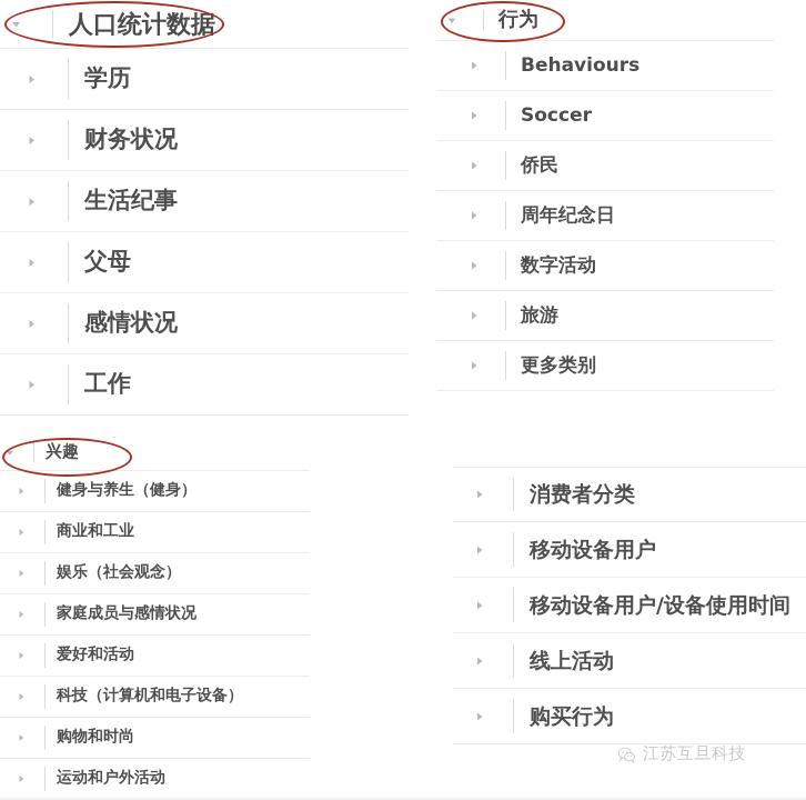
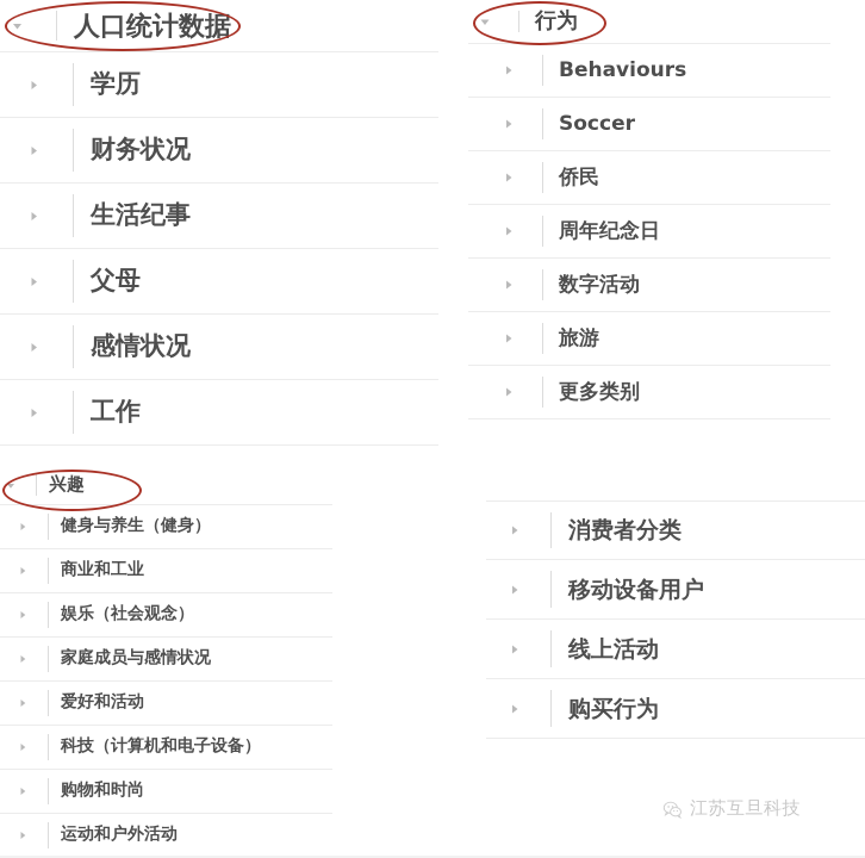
  人口统计数据
  学历
  财务状况
  生活纪事
  父母
  感情状况
  工作
  行为
  Behaviours
  Soccer
  侨民
  周年纪念日
  数字活动
  旅游
  更多类别
  兴趣
  健身与养生（健身）
  商业和工业
  娱乐（社会观念）
  家庭成员与感情状况
  爱好和活动
  科技（计算机和电子设备）
  购物和时尚
  运动和户外活动
  消费者分类
  移动设备用户
- 移动设备用户/设备使用时间
  线上活动
  购买行为
  江苏互旦科技
